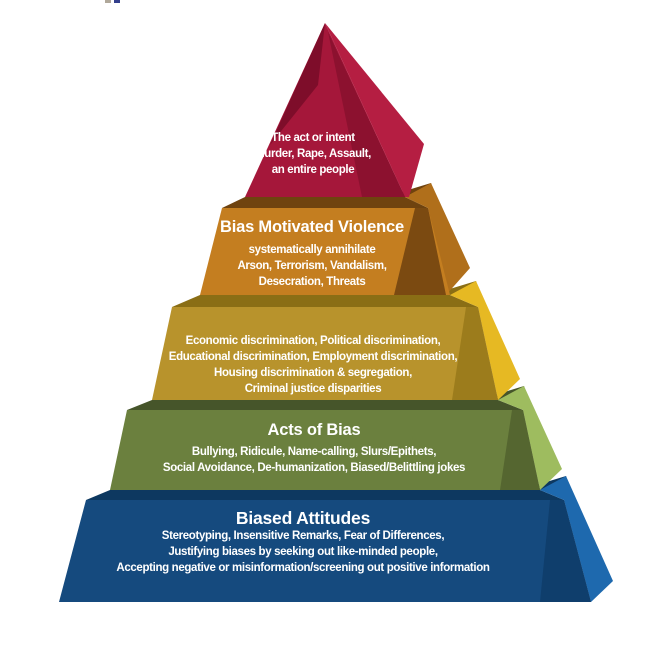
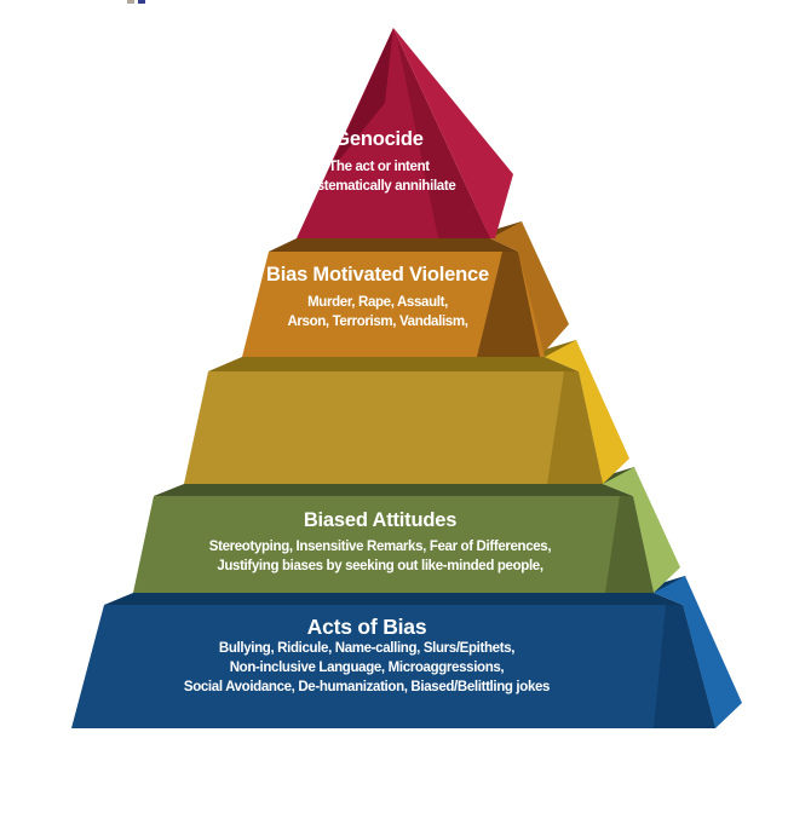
+ Genocide
  The act or intent
- Murder, Rape, Assault,
+ systematically annihilate
- an entire people
  Bias Motivated Violence
- systematically annihilate
+ Murder, Rape, Assault,
  Arson, Terrorism, Vandalism,
- Desecration, Threats
- Economic discrimination, Political discrimination,
- Educational discrimination, Employment discrimination,
- Housing discrimination & segregation,
- Criminal justice disparities
- Acts of Bias
+ Biased Attitudes
- Bullying, Ridicule, Name-calling, Slurs/Epithets,
+ Stereotyping, Insensitive Remarks, Fear of Differences,
- Social Avoidance, De-humanization, Biased/Belittling jokes
+ Justifying biases by seeking out like-minded people,
- Biased Attitudes
+ Acts of Bias
- Stereotyping, Insensitive Remarks, Fear of Differences,
+ Bullying, Ridicule, Name-calling, Slurs/Epithets,
+ Non-inclusive Language, Microaggressions,
- Justifying biases by seeking out like-minded people,
+ Social Avoidance, De-humanization, Biased/Belittling jokes
- Accepting negative or misinformation/screening out positive information
